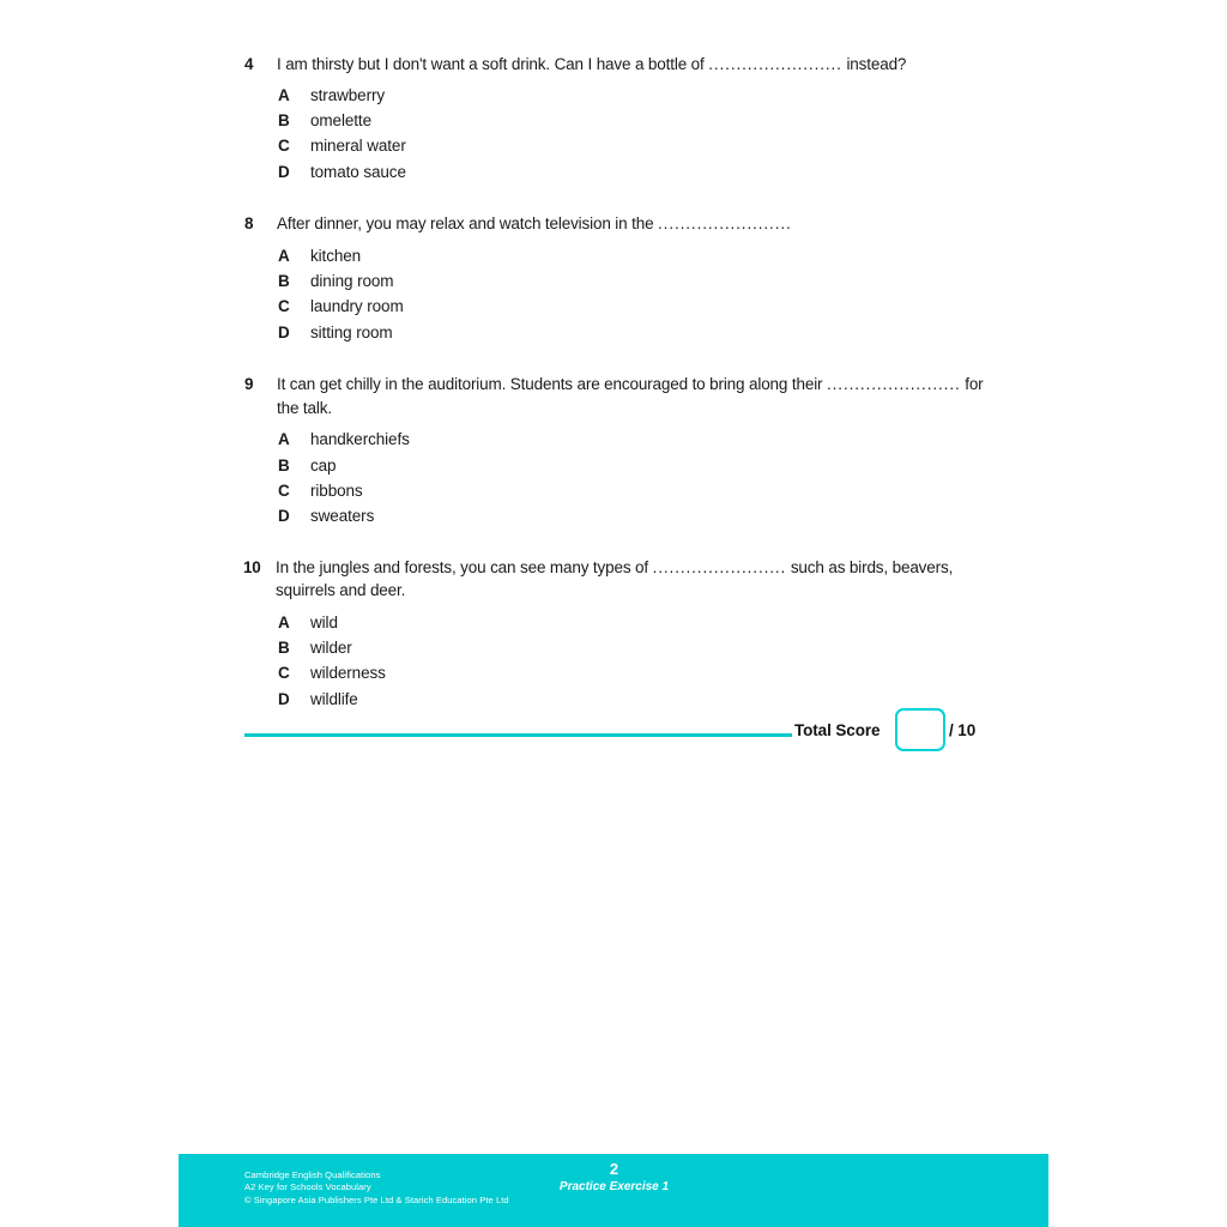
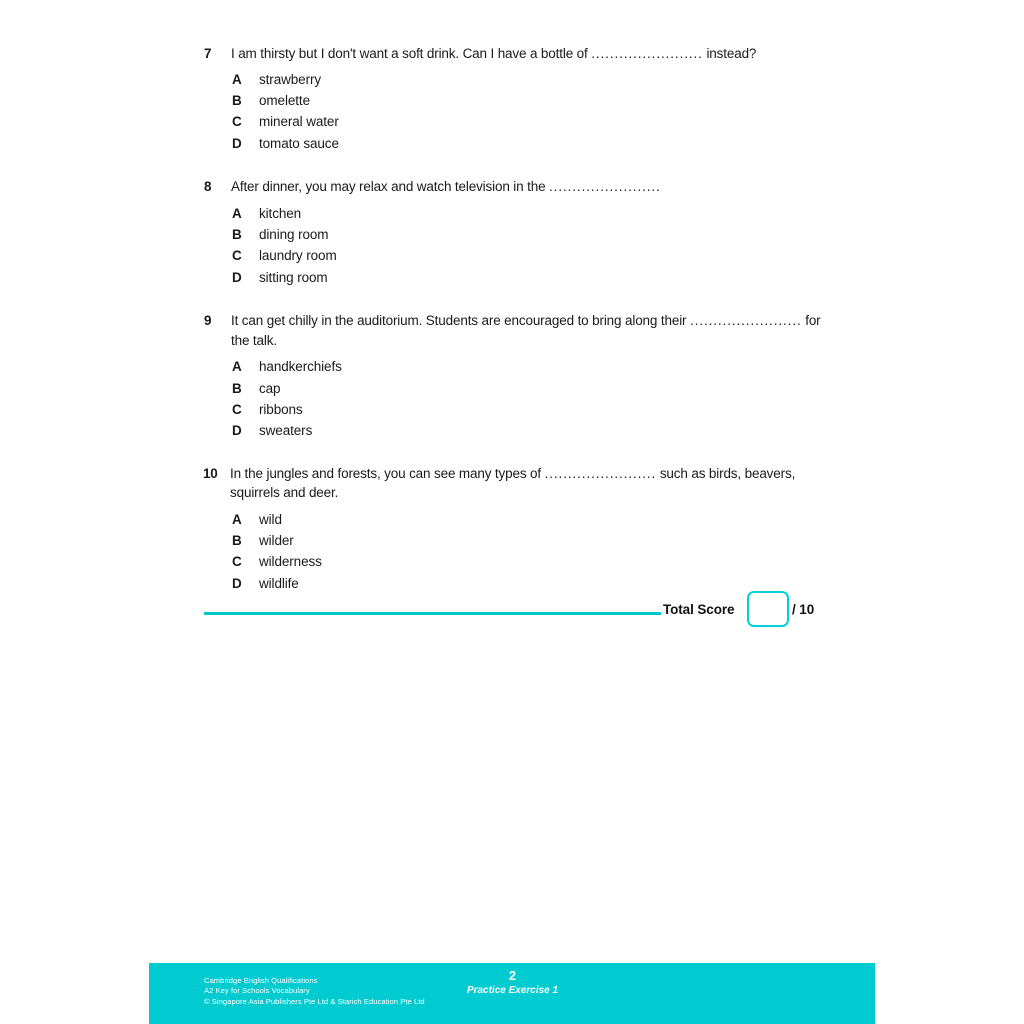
- 4
+ 7
  I am thirsty but I don't want a soft drink. Can I have a bottle of ........................ instead?
  A
  strawberry
  B
  omelette
  C
  mineral water
  D
  tomato sauce
  8
  After dinner, you may relax and watch television in the ........................
  A
  kitchen
  B
  dining room
  C
  laundry room
  D
  sitting room
  9
  It can get chilly in the auditorium. Students are encouraged to bring along their ........................ for the talk.
  A
  handkerchiefs
  B
  cap
  C
  ribbons
  D
  sweaters
  10
  In the jungles and forests, you can see many types of ........................ such as birds, beavers, squirrels and deer.
  A
  wild
  B
  wilder
  C
  wilderness
  D
  wildlife
  Total Score
  / 10
  Cambridge English Qualifications
  A2 Key for Schools Vocabulary
  © Singapore Asia Publishers Pte Ltd & Starich Education Pte Ltd
  2
  Practice Exercise 1
